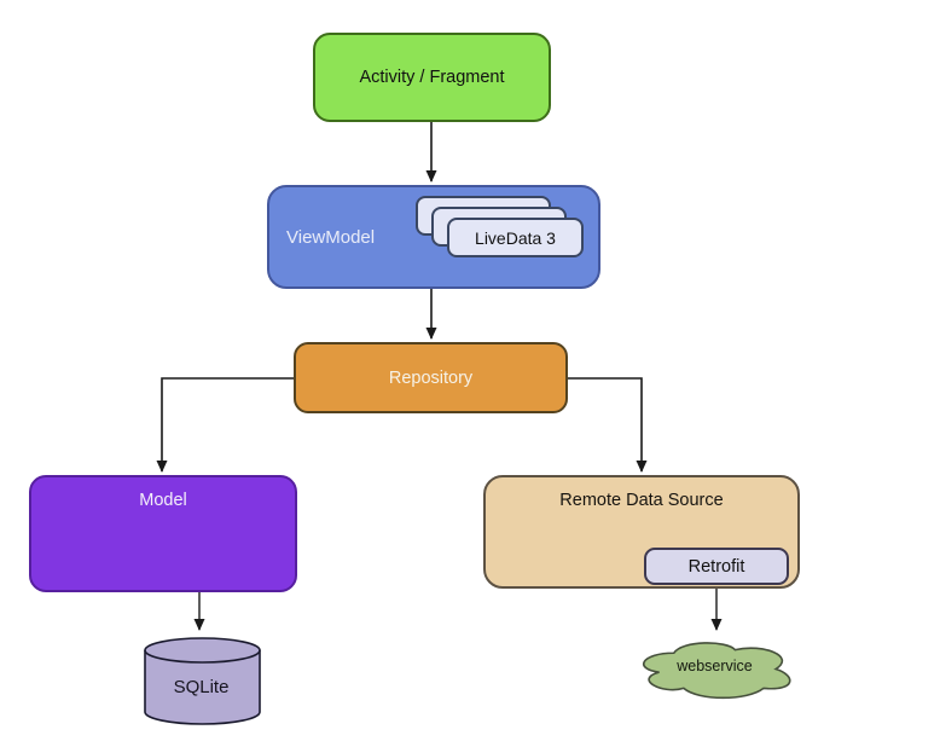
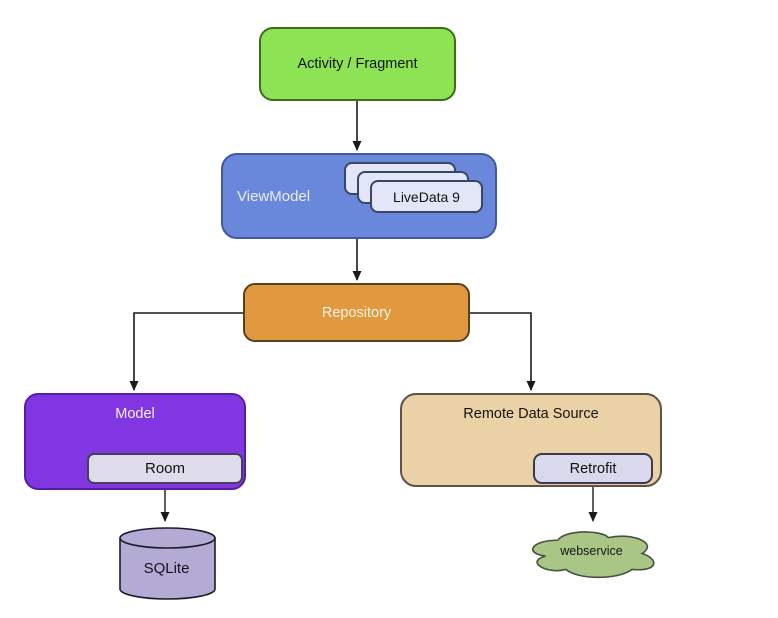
  Activity / Fragment
  ViewModel
- LiveData 3
+ LiveData 9
  Repository
  Model
+ Room
  Remote Data Source
  Retrofit
  SQLite
  webservice
